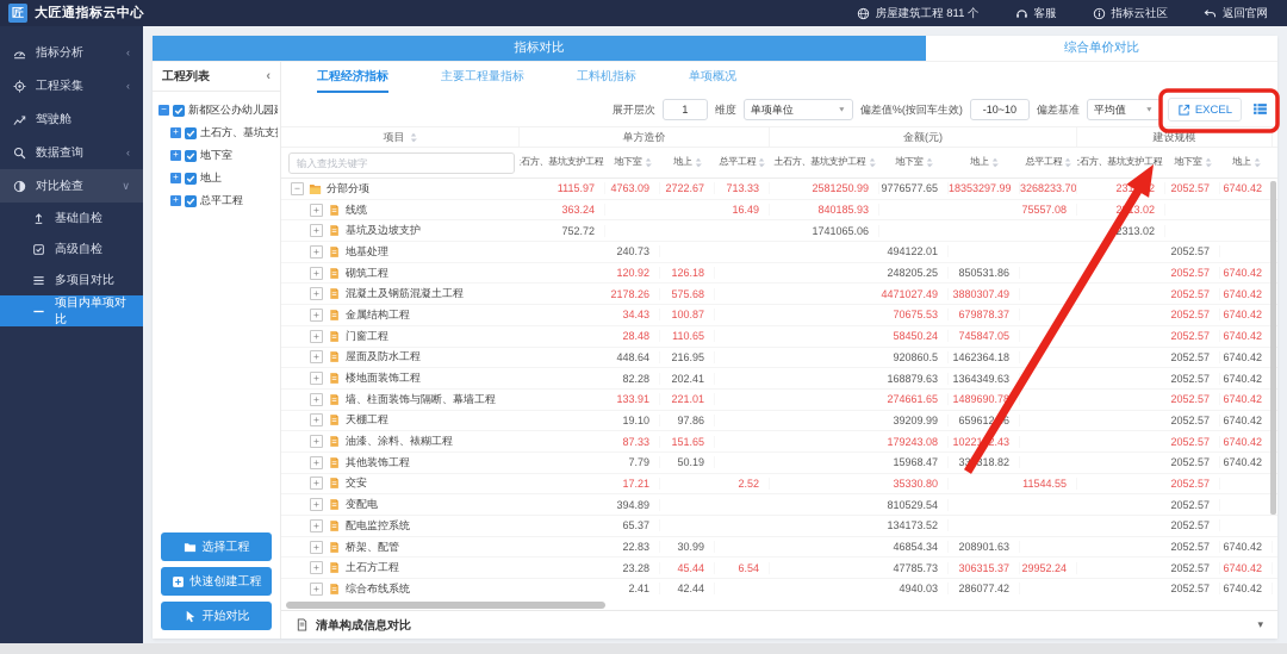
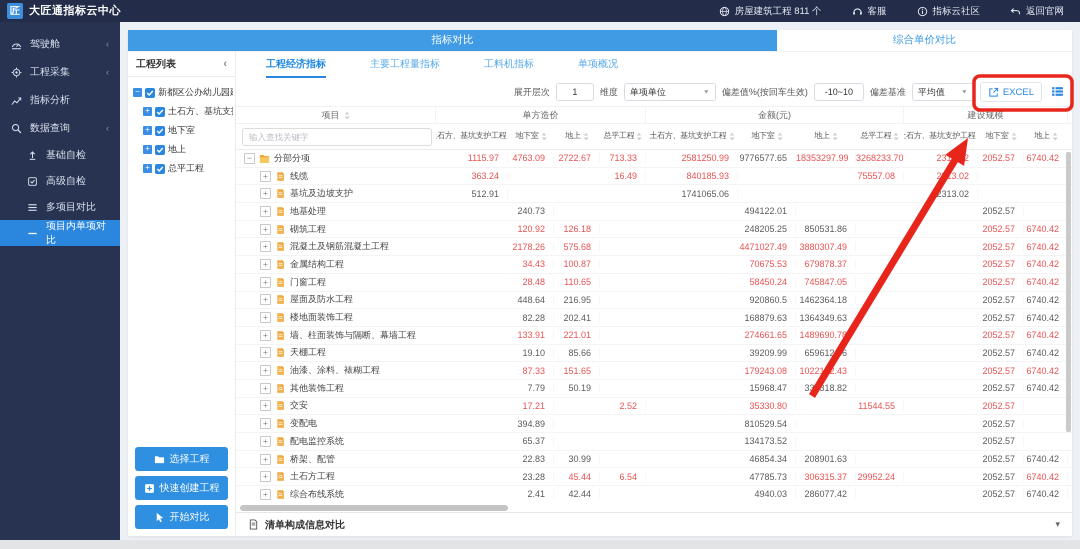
  匠
  大匠通指标云中心
  房屋建筑工程 811 个
  客服
  指标云社区
  返回官网
- 指标分析
+ 驾驶舱
  ‹
  工程采集
  ‹
- 驾驶舱
+ 指标分析
  数据查询
  ‹
- 对比检查
- ∨
  基础自检
  高级自检
  多项目对比
  项目内单项对比
  指标对比
  综合单价对比
  工程列表
  ‹
  −
  +
  土石方、基坑支
  +
  地下室
  +
  地上
  +
  总平工程
  选择工程
  快速创建工程
  开始对比
  工程经济指标
  主要工程量指标
  工料机指标
  单项概况
  展开层次
  1
  维度
  单项单位
  偏差值%(按回车生效)
  -10~10
  偏差基准
  平均值
  EXCEL
  项目
  单方造价
  金额(元)
  建设规模
  输入查找关键字
  石方、基坑支护工程
  地下室
  地上
  总平工程
  土石方、基坑支护工程
  地下室
  地上
  总平工程
  石方、基坑支护工程
  地下室
  地上
  −
  分部分项
  1115.97
  4763.09
  2722.67
  713.33
  2581250.99
  9776577.65
  18353297.99
  3268233.70
  2052.57
  6740.42
  +
  线缆
  363.24
  16.49
  840185.93
  75557.08
  23.02
  +
  基坑及边坡支护
- 752.72
+ 512.91
  1741065.06
  2313.02
  +
  地基处理
  240.73
  494122.01
  2052.57
  +
  砌筑工程
  120.92
  126.18
  248205.25
  850531.86
  2052.57
  6740.42
  +
  混凝土及钢筋混凝土工程
  2178.26
  575.68
  4471027.49
  3880307.49
  2052.57
  6740.42
  +
  金属结构工程
  34.43
  100.87
  70675.53
  679878.37
  2052.57
  6740.42
  +
  门窗工程
  28.48
  110.65
  58450.24
  745847.05
  2052.57
  6740.42
  +
  屋面及防水工程
  448.64
  216.95
  920860.5
  1462364.18
  2052.57
  6740.42
  +
  楼地面装饰工程
  82.28
  202.41
  168879.63
  1364349.63
  2052.57
  6740.42
  +
  墙、柱面装饰与隔断、幕墙工程
  133.91
  221.01
  274661.65
  1489690.78
  2052.57
  6740.42
  +
  天棚工程
  19.10
- 97.86
+ 85.66
  39209.99
  6596126
  2052.57
  6740.42
  +
  油漆、涂料、裱糊工程
  87.33
  151.65
  179243.08
  102212.43
  2052.57
  6740.42
  +
  其他装饰工程
  7.79
  50.19
  15968.47
  33318.82
  2052.57
  6740.42
  +
  交安
  17.21
  2.52
  35330.80
  11544.55
  2052.57
  +
  变配电
  394.89
  810529.54
  2052.57
  +
  配电监控系统
  65.37
  134173.52
  2052.57
  +
  桥架、配管
  22.83
  30.99
  46854.34
  208901.63
  2052.57
  6740.42
  +
  土石方工程
  23.28
  45.44
  6.54
  47785.73
  306315.37
  29952.24
  2052.57
  6740.42
  +
  综合布线系统
  2.41
  42.44
  4940.03
  286077.42
  2052.57
  6740.42
  清单构成信息对比
  ▾
